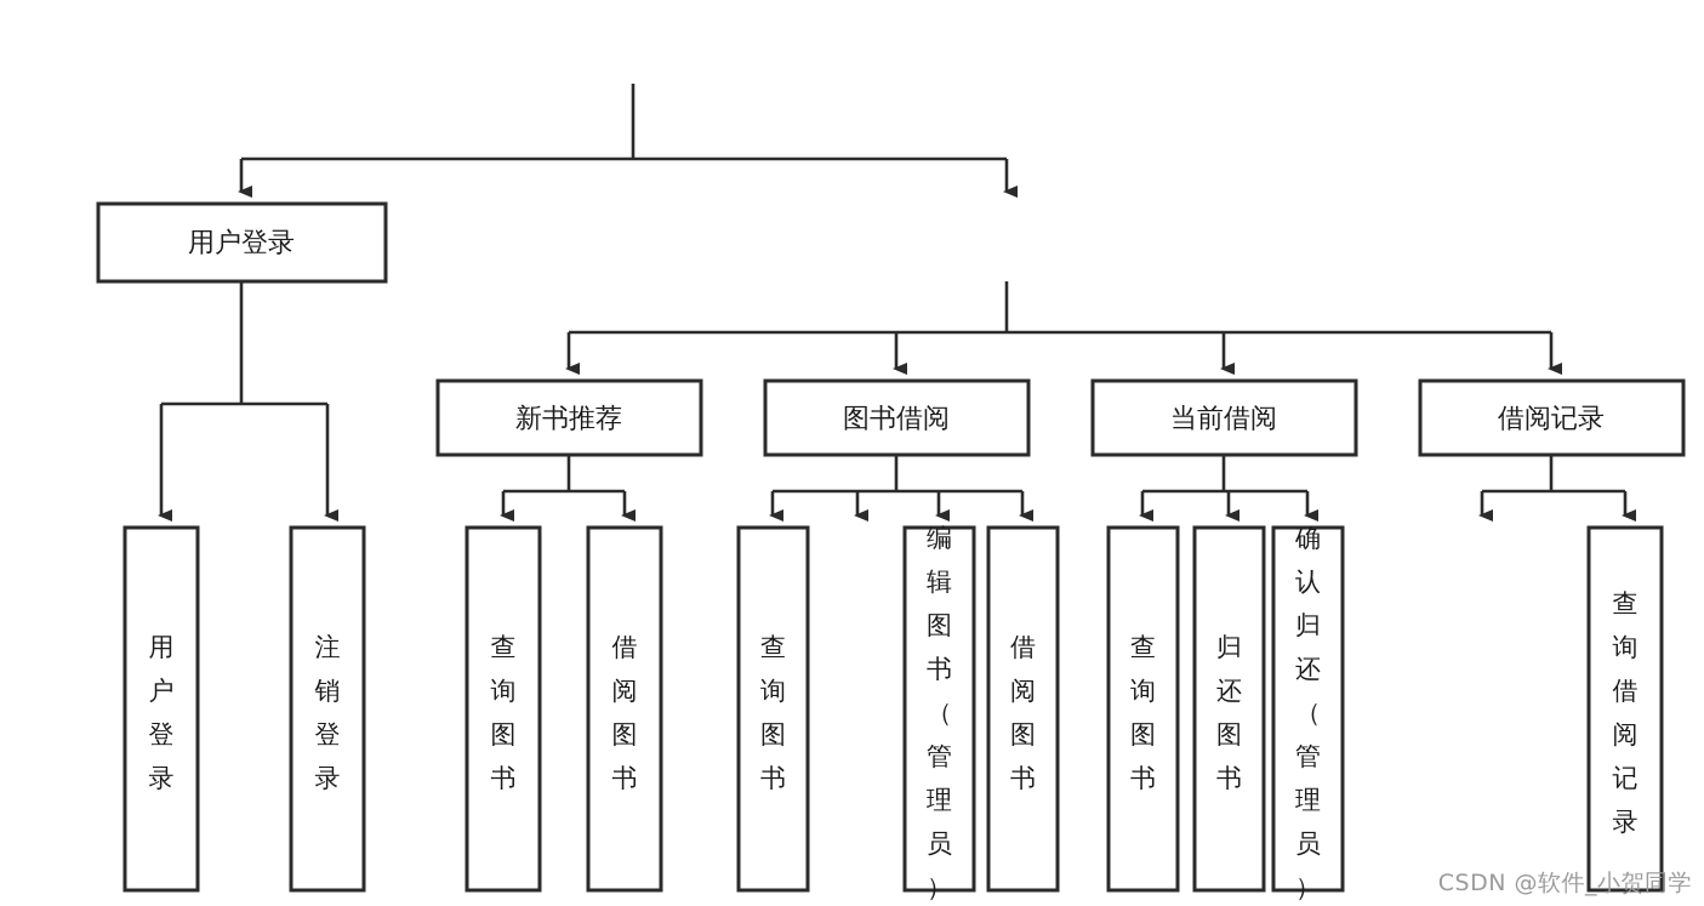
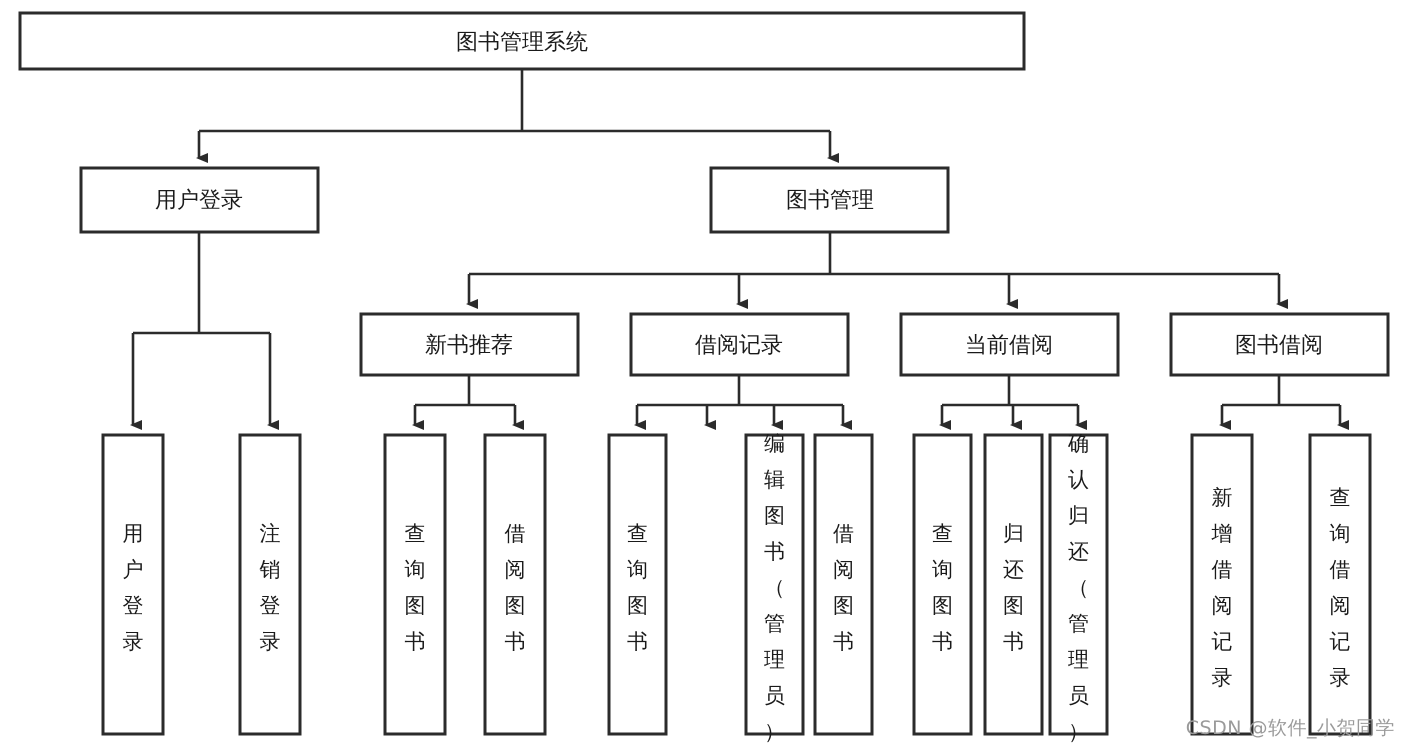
+ 图书管理系统
  用户登录
+ 图书管理
  新书推荐
- 图书借阅
+ 借阅记录
  当前借阅
- 借阅记录
+ 图书借阅
  用户登录
  注销登录
  查询图书
  借阅图书
  查询图书
  编辑图书（管理员）
  借阅图书
  查询图书
  归还图书
  确认归还（管理员）
+ 新增借阅记录
  查询借阅记录
  CSDN @软件_小贺同学
